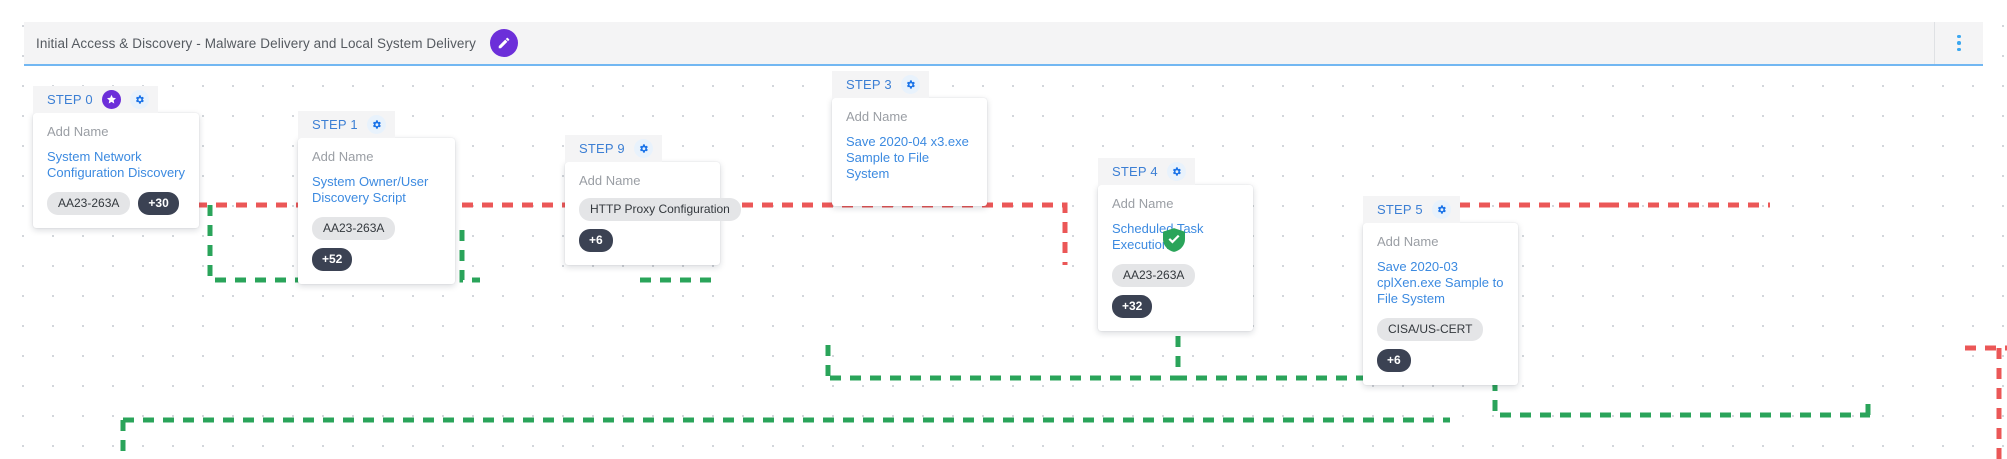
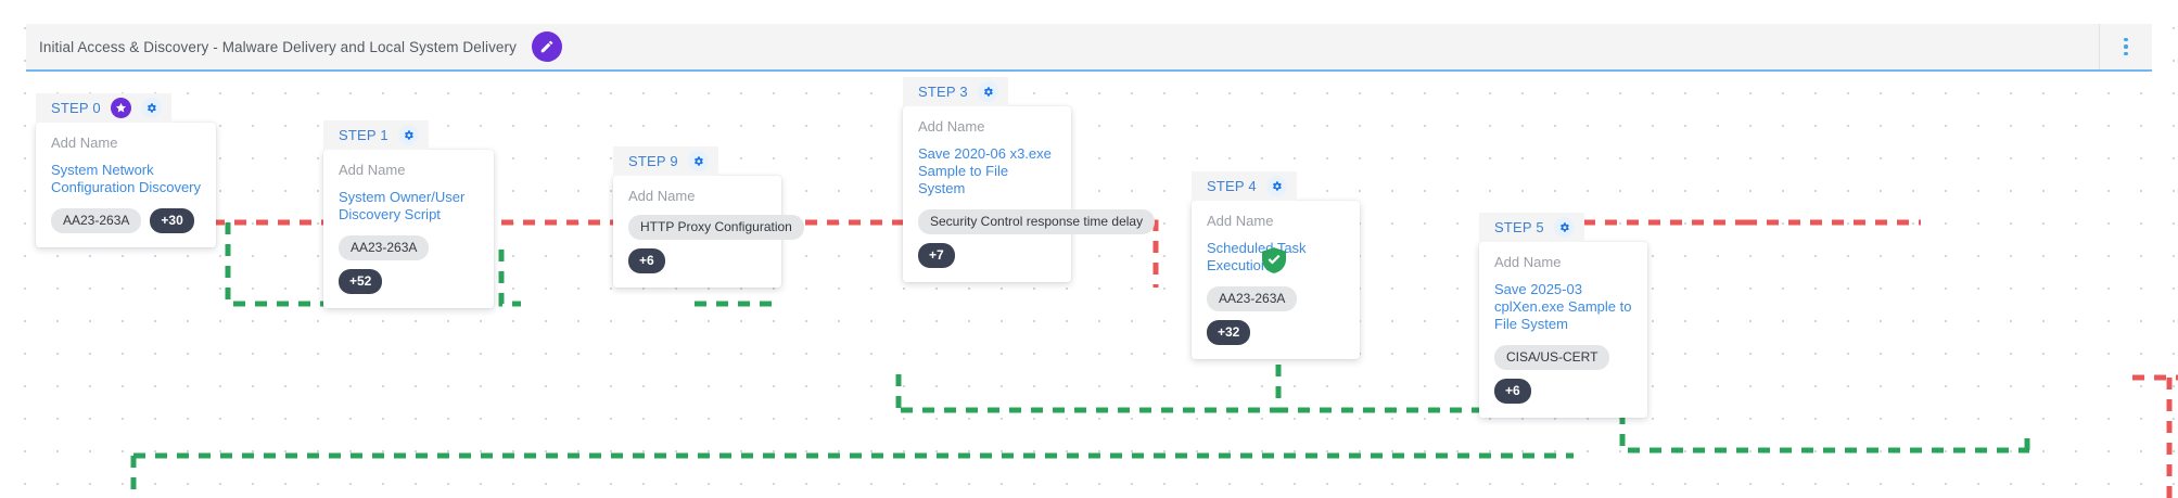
  Initial Access & Discovery - Malware Delivery and Local System Delivery
  STEP 0
  Add Name
  System Network Configuration Discovery
  AA23-263A
  +30
  STEP 1
  Add Name
  System Owner/User Discovery Script
  AA23-263A
  +52
  STEP 9
  Add Name
  HTTP Proxy Configuration +6
  STEP 3
  Add Name
- Save 2020-04 x3.exe Sample to File System
+ Save 2020-06 x3.exe Sample to File System
+ Security Control response time delay +7
  STEP 4
  Add Name
  Scheduled Task Executio
  AA23-263A
  +32
  STEP 5
  Add Name
- Save 2020-03 cplXen.exe Sample to File System
+ Save 2025-03 cplXen.exe Sample to File System
  CISA/US-CERT
  +6
